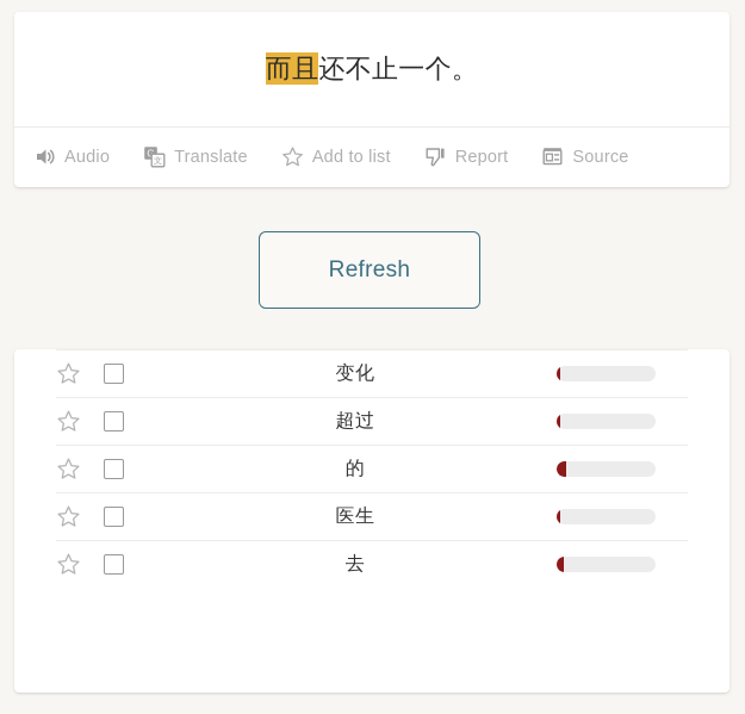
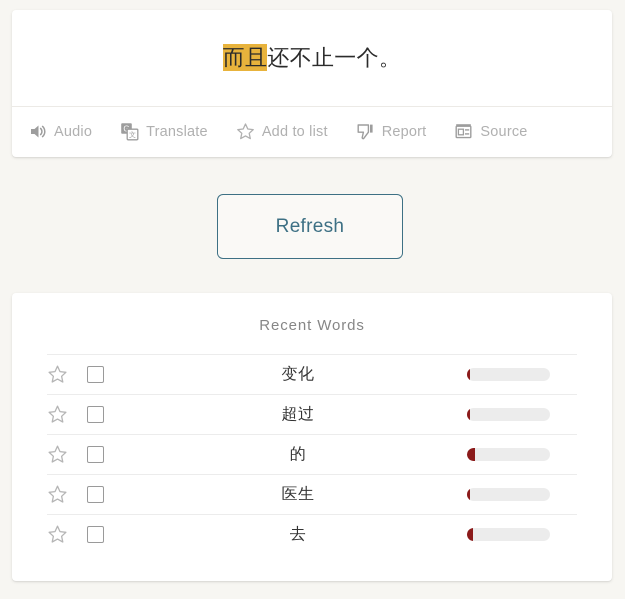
  而且还不止一个。
  Audio
  G
  文
  Translate
  Add to list
  Report
  Source
  Refresh
+ Recent Words
  变化
  超过
  的
  医生
  去
